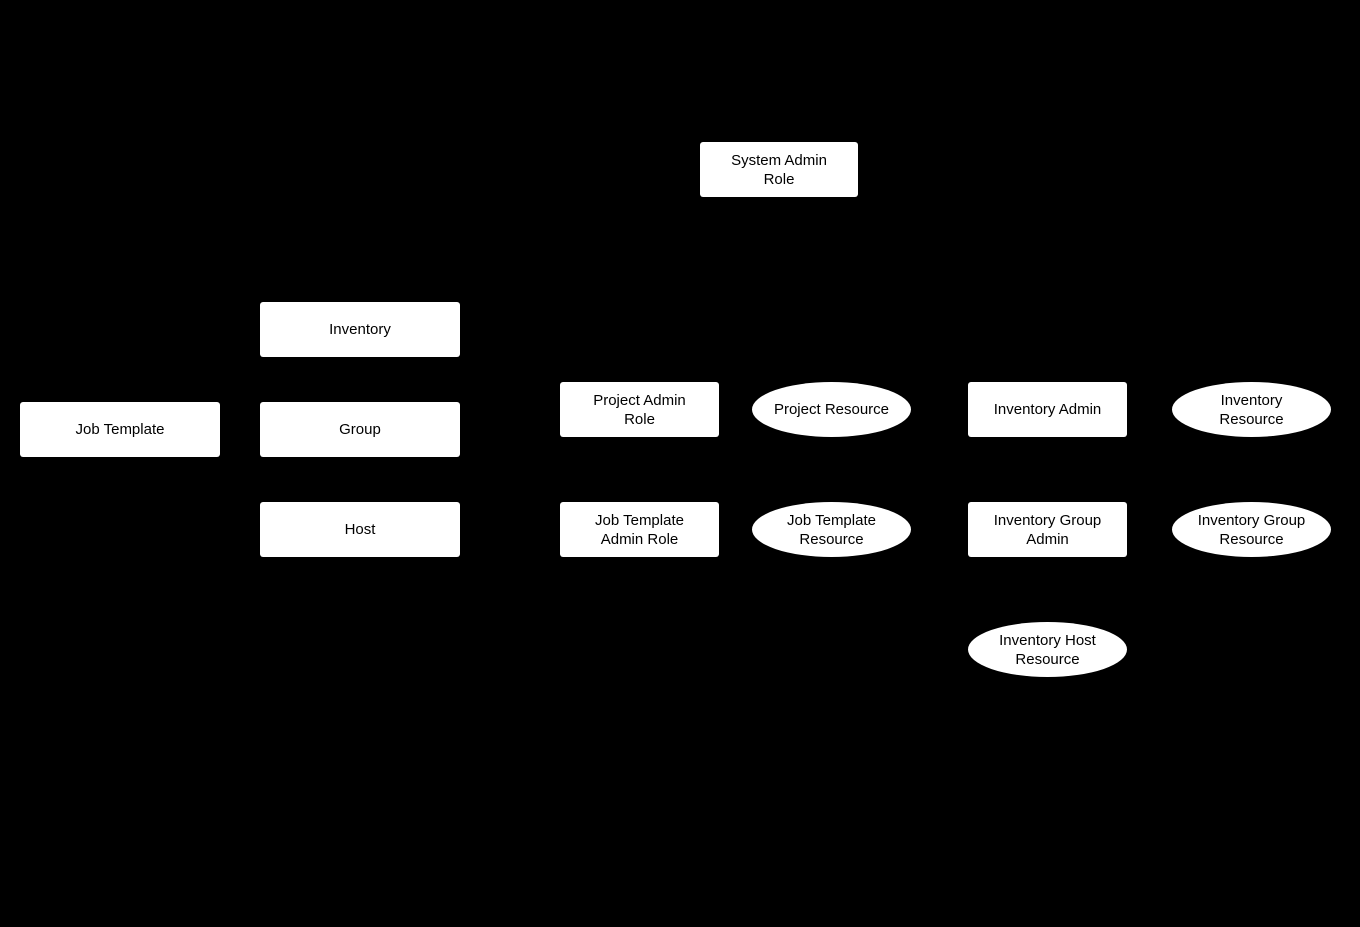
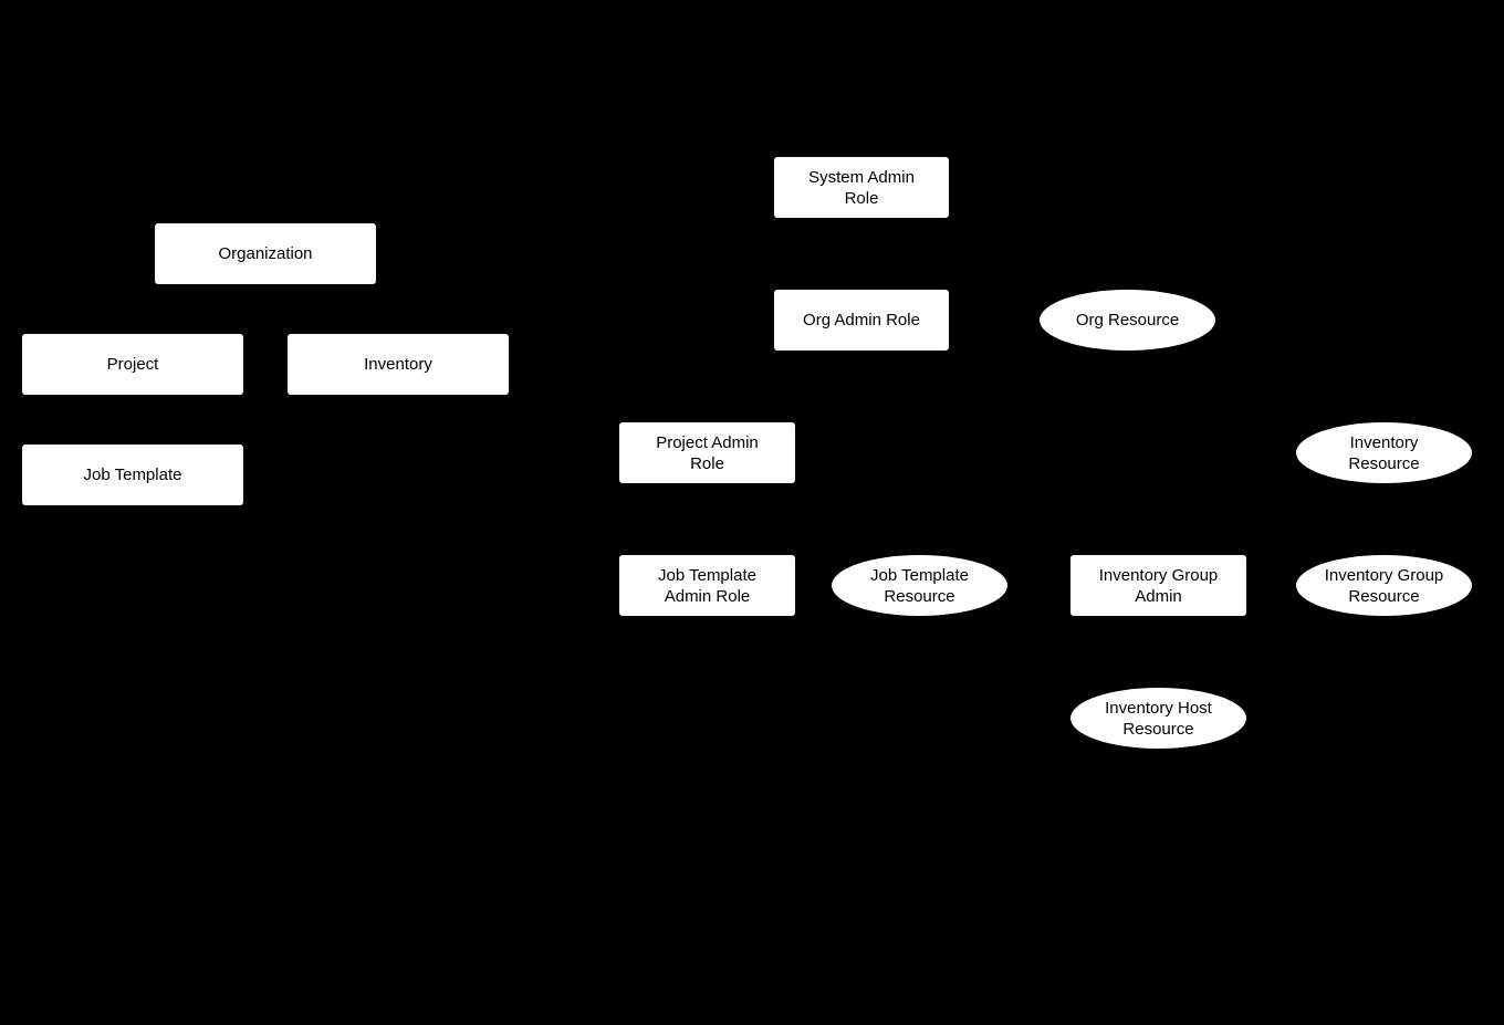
+ Organization
+ Project
  Inventory
  Job Template
- Group
- Host
  System Admin
  Role
+ Org Admin Role
+ Org Resource
  Project Admin
  Role
- Project Resource
- Inventory Admin
  Inventory
  Resource
  Job Template
  Admin Role
  Job Template
  Resource
  Inventory Group
  Admin
  Inventory Group
  Resource
  Inventory Host
  Resource
